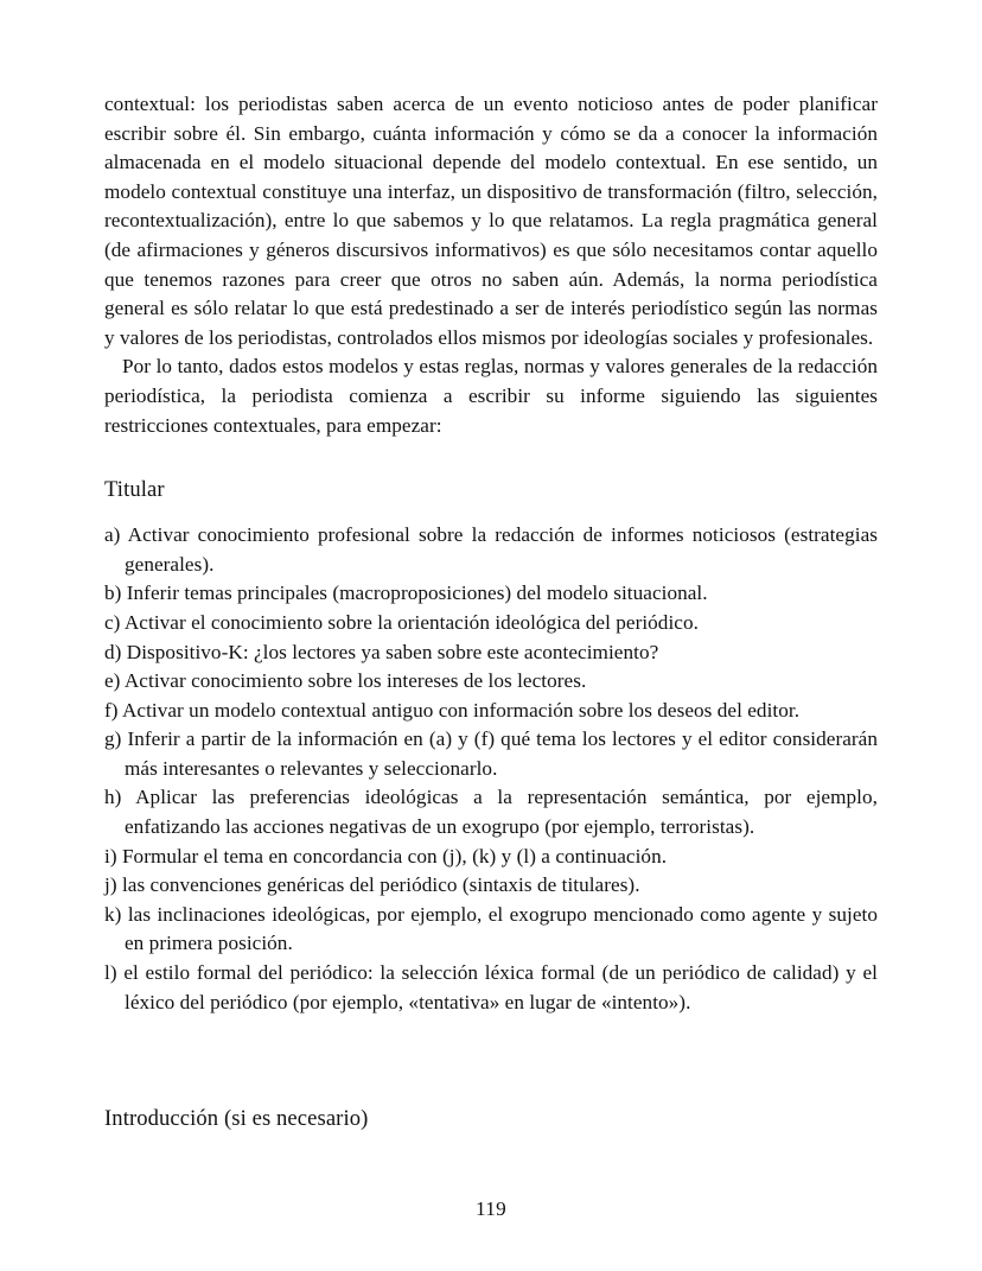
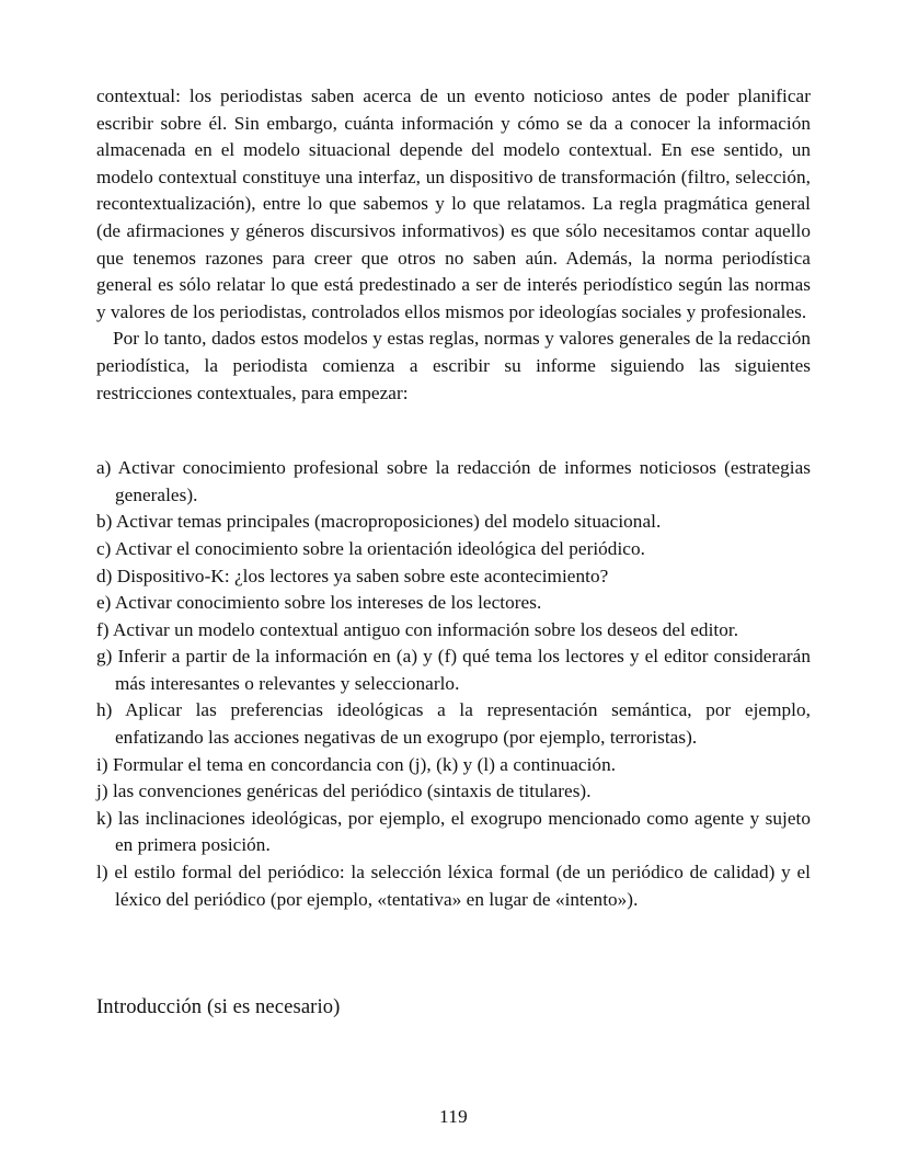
  contextual: los periodistas saben acerca de un evento noticioso antes de poder planificar escribir sobre él. Sin embargo, cuánta información y cómo se da a conocer la información almacenada en el modelo situacional depende del modelo contextual. En ese sentido, un modelo contextual constituye una interfaz, un dispositivo de transformación (filtro, selección, recontextualización), entre lo que sabemos y lo que relatamos. La regla pragmática general (de afirmaciones y géneros discursivos informativos) es que sólo necesitamos contar aquello que tenemos razones para creer que otros no saben aún. Además, la norma periodística general es sólo relatar lo que está predestinado a ser de interés periodístico según las normas y valores de los periodistas, controlados ellos mismos por ideologías sociales y profesionales.
  Por lo tanto, dados estos modelos y estas reglas, normas y valores generales de la redacción periodística, la periodista comienza a escribir su informe siguiendo las siguientes restricciones contextuales, para empezar:
- Titular
  a) Activar conocimiento profesional sobre la redacción de informes noticiosos (estrategias generales).
- b) Inferir temas principales (macroproposiciones) del modelo situacional.
+ b) Activar temas principales (macroproposiciones) del modelo situacional.
  c) Activar el conocimiento sobre la orientación ideológica del periódico.
  d) Dispositivo-K: ¿los lectores ya saben sobre este acontecimiento?
  e) Activar conocimiento sobre los intereses de los lectores.
  f) Activar un modelo contextual antiguo con información sobre los deseos del editor.
  g) Inferir a partir de la información en (a) y (f) qué tema los lectores y el editor considerarán más interesantes o relevantes y seleccionarlo.
  h) Aplicar las preferencias ideológicas a la representación semántica, por ejemplo, enfatizando las acciones negativas de un exogrupo (por ejemplo, terroristas).
  i) Formular el tema en concordancia con (j), (k) y (l) a continuación.
  j) las convenciones genéricas del periódico (sintaxis de titulares).
  k) las inclinaciones ideológicas, por ejemplo, el exogrupo mencionado como agente y sujeto en primera posición.
  l) el estilo formal del periódico: la selección léxica formal (de un periódico de calidad) y el léxico del periódico (por ejemplo, «tentativa» en lugar de «intento»).
  Introducción (si es necesario)
  119
